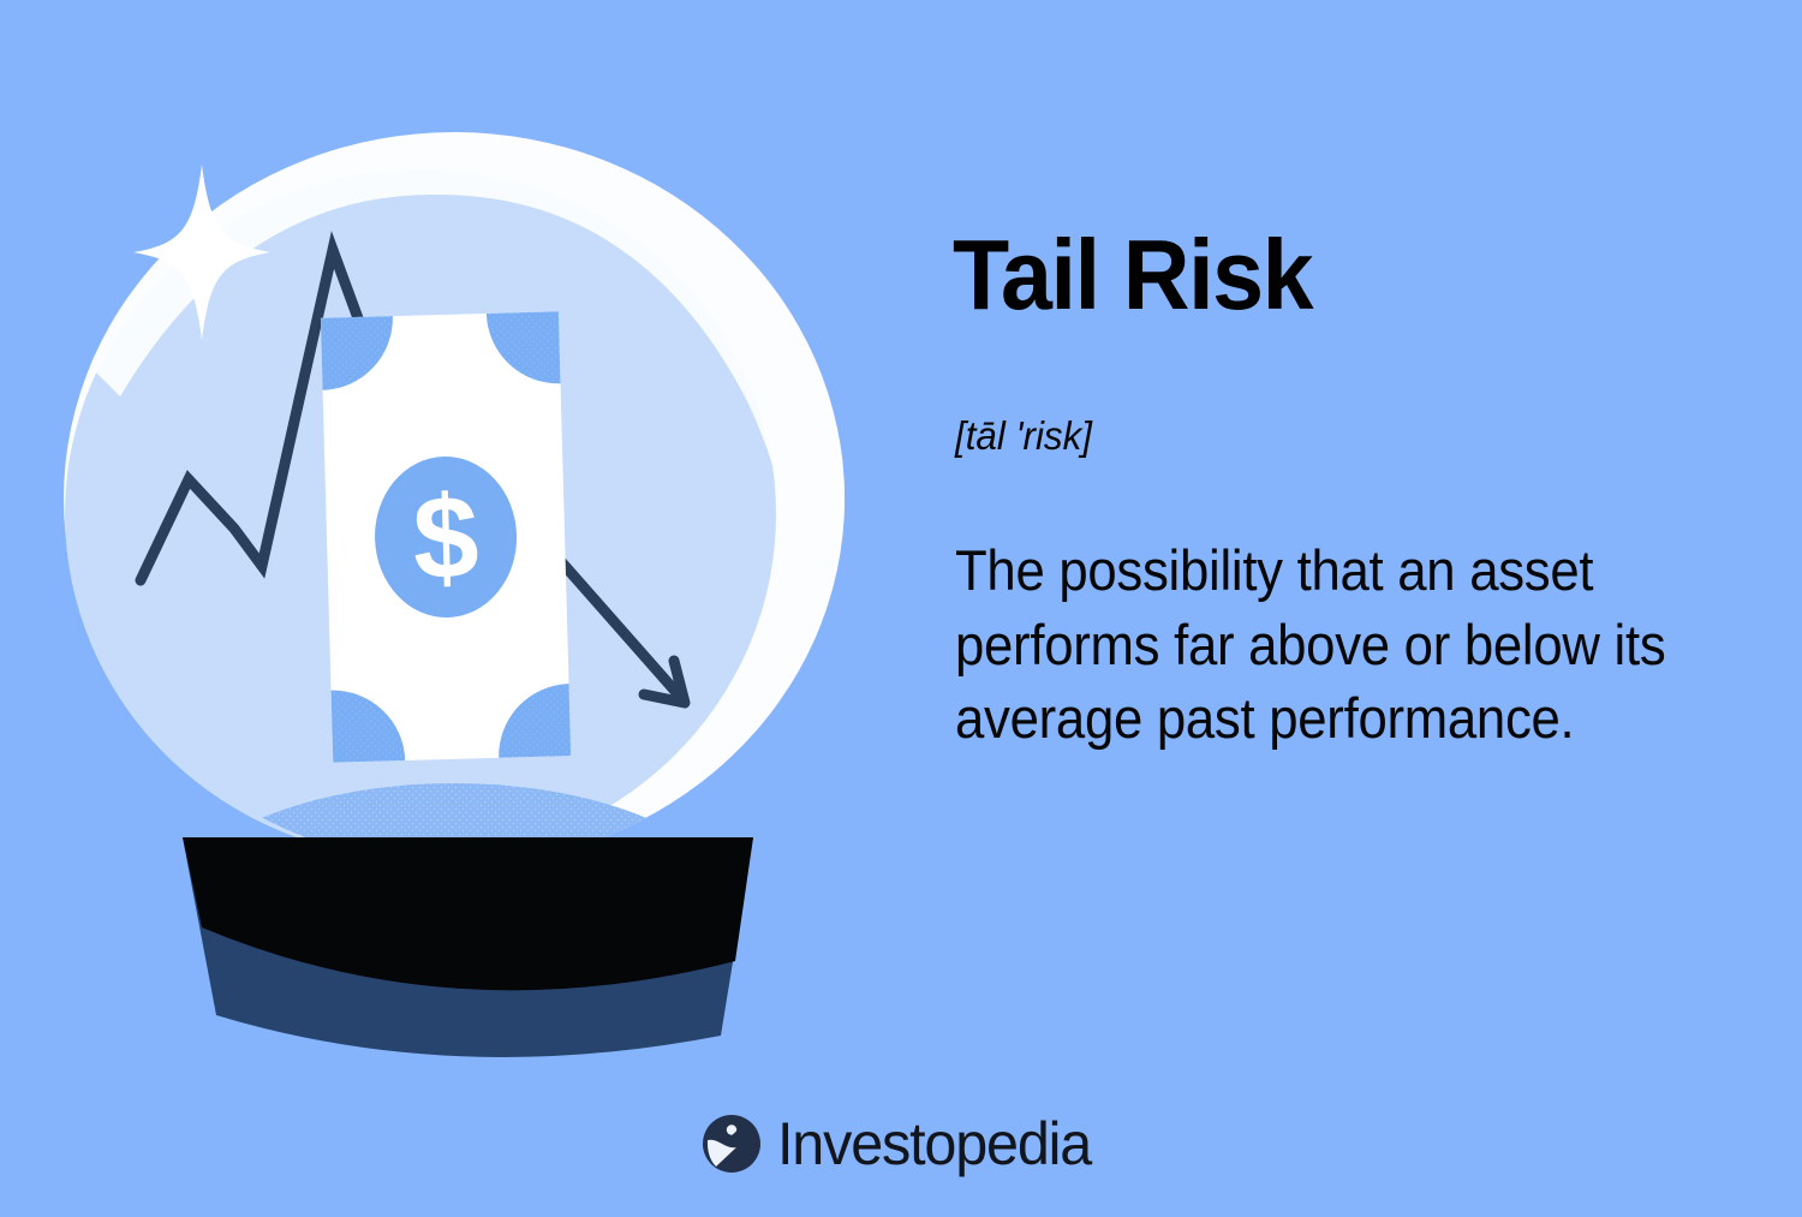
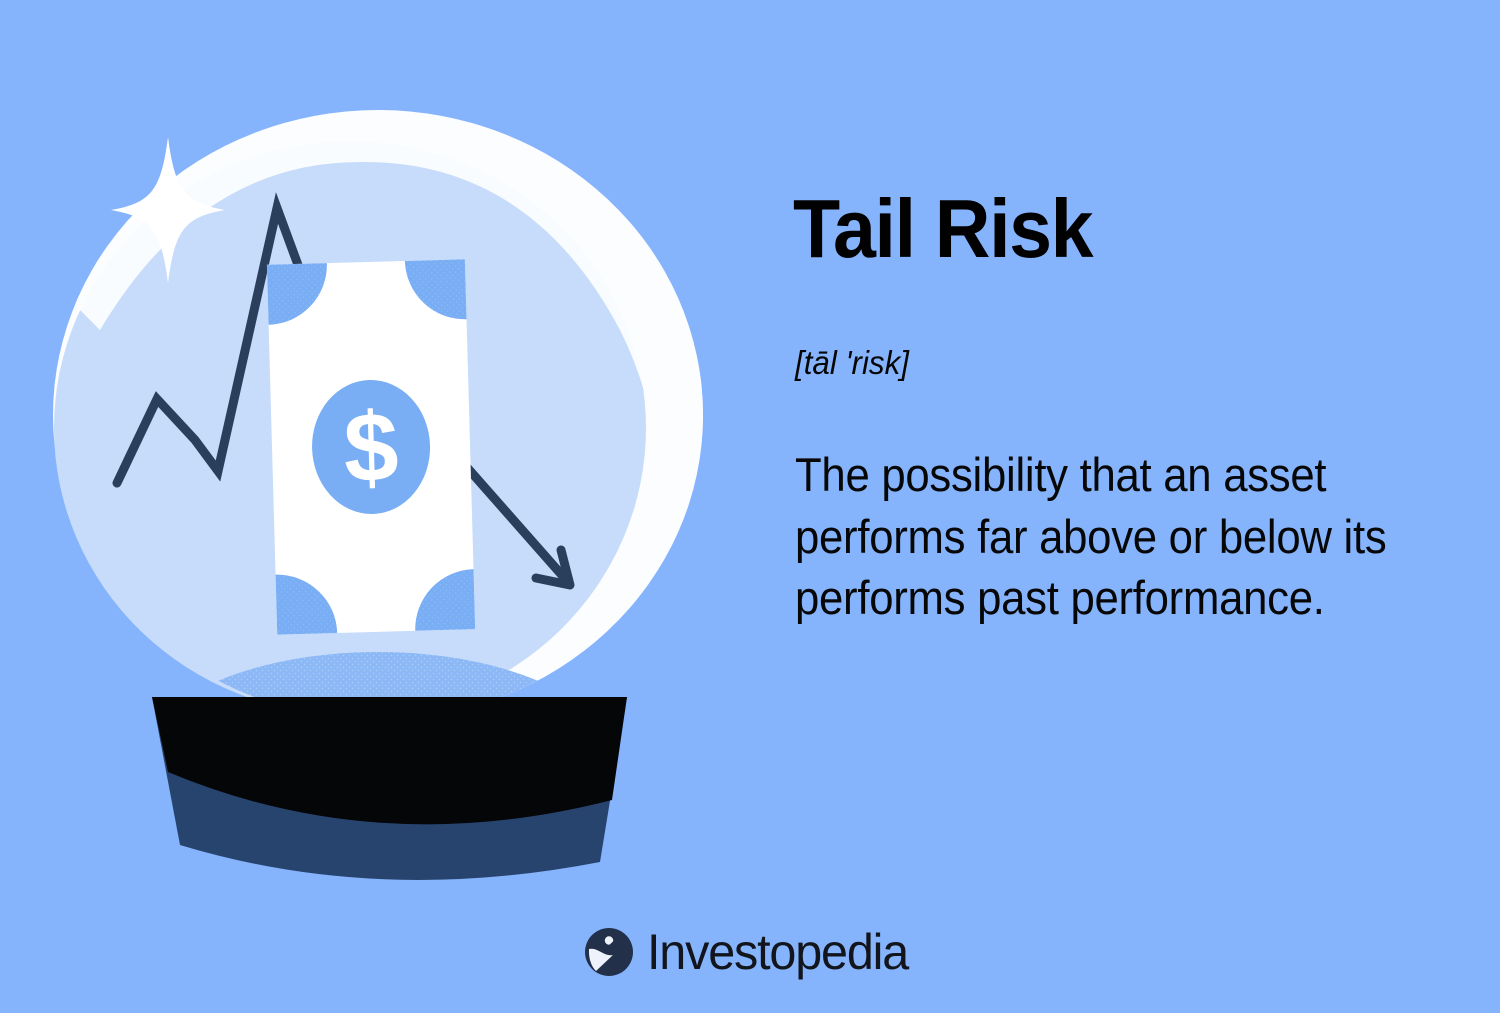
  Tail Risk
  [tāl 'risk]
- The possibility that an asset performs far above or below its average past performance.
+ The possibility that an asset performs far above or below its performs past performance.
  Investopedia
